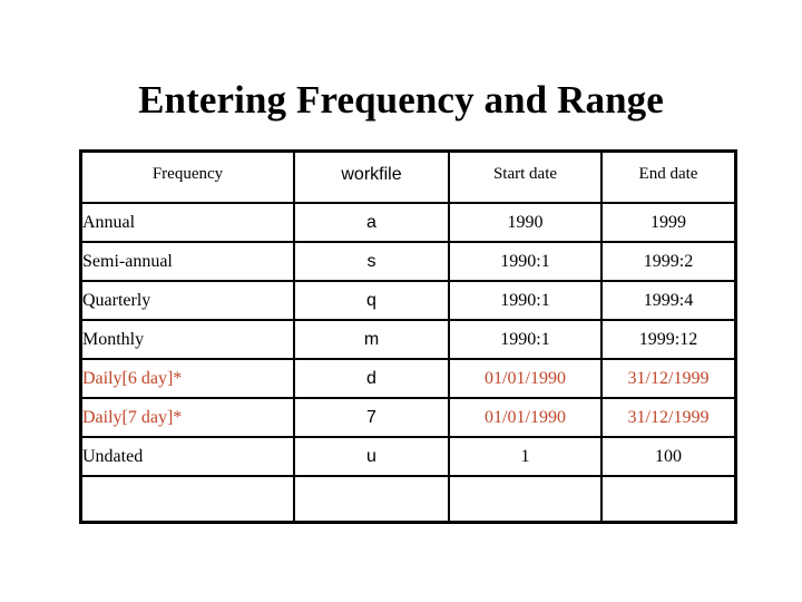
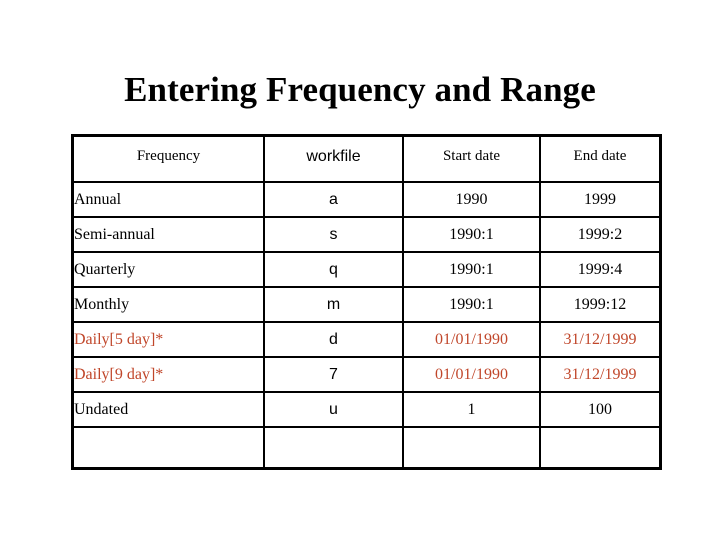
  Entering Frequency and Range
  Frequency	workfile	Start date	End date
  Annual	a	1990	1999
  Semi-annual	s	1990:1	1999:2
  Quarterly	q	1990:1	1999:4
  Monthly	m	1990:1	1999:12
- Daily[6 day]*	d	01/01/1990	31/12/1999
+ Daily[5 day]*	d	01/01/1990	31/12/1999
- Daily[7 day]*	7	01/01/1990	31/12/1999
+ Daily[9 day]*	7	01/01/1990	31/12/1999
  Undated	u	1	100
